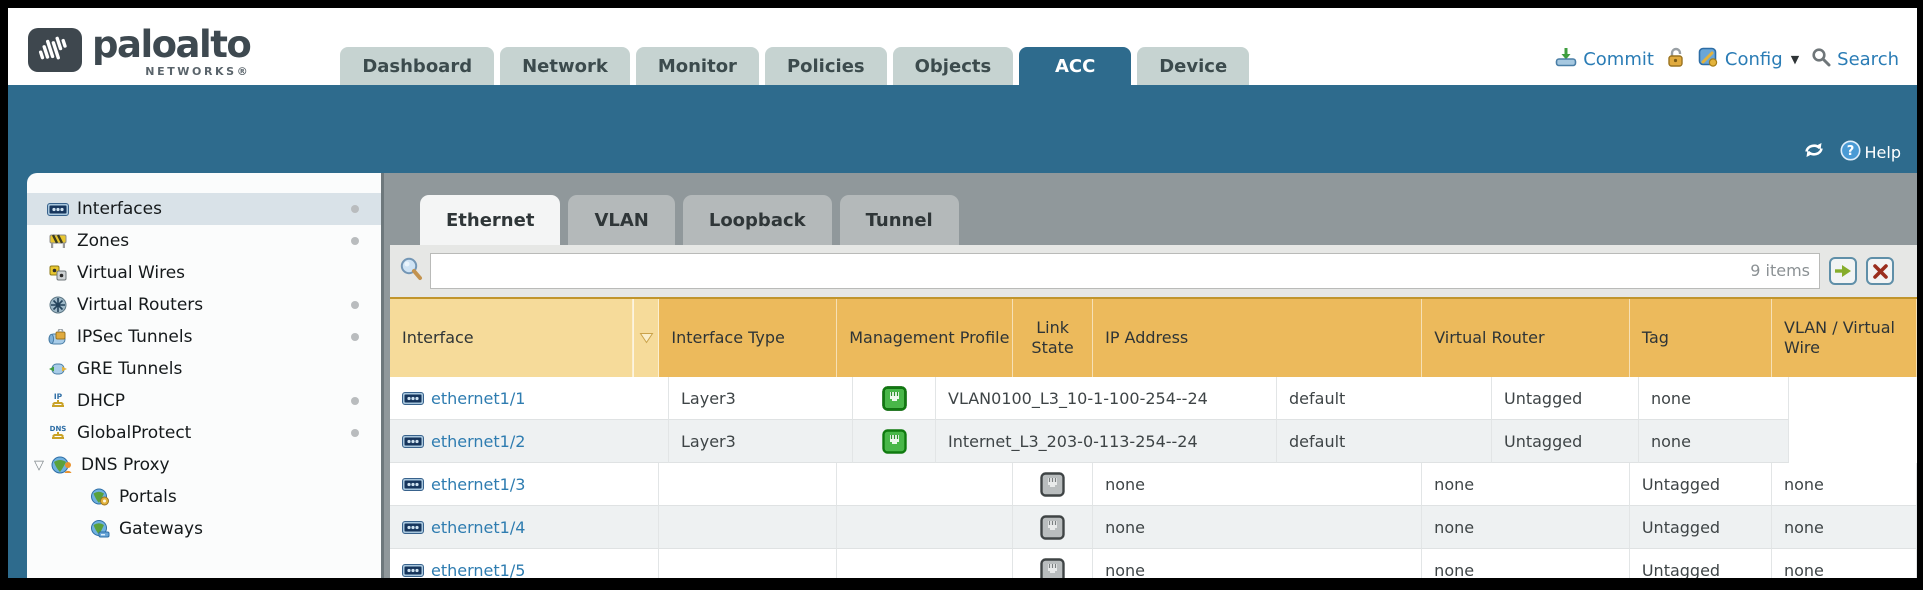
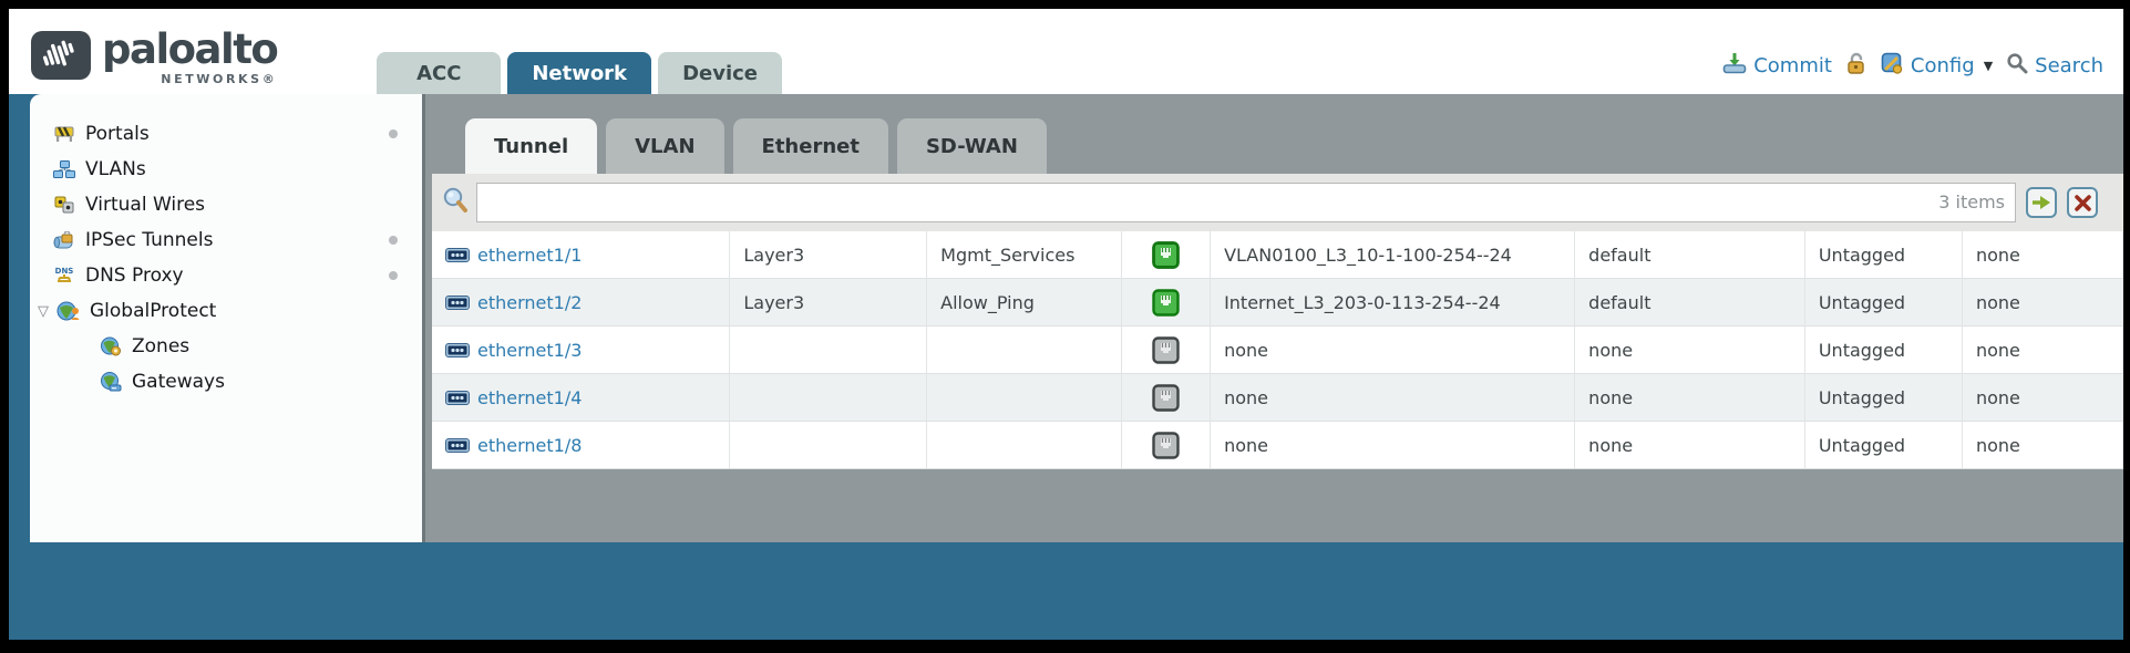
  paloalto
  NETWORKS®
- Dashboard
- Network
+ ACC
- Monitor
- Policies
- Objects
- ACC
+ Network
  Device
  Commit
  Config
  ▼
  Search
- ?
- Help
- Interfaces
- Zones
+ Portals
+ VLANs
  Virtual Wires
- Virtual Routers
  IPSec Tunnels
- GRE Tunnels
- IP
- DHCP
  DNS
- GlobalProtect
+ DNS Proxy
  ▽
- DNS Proxy
+ GlobalProtect
- Portals
+ Zones
  Gateways
- Ethernet
+ Tunnel
  VLAN
- Loopback
- Tunnel
+ Ethernet
+ SD-WAN
- 9 items
+ 3 items
- Interface
- Interface Type
- Management Profile
- Link State
- IP Address
- Virtual Router
- Tag
- VLAN / Virtual Wire
  ethernet1/1
  Layer3
+ Mgmt_Services
  VLAN0100_L3_10-1-100-254--24
  default
  Untagged
  none
  ethernet1/2
  Layer3
+ Allow_Ping
  Internet_L3_203-0-113-254--24
  default
  Untagged
  none
  ethernet1/3
  none
  none
  Untagged
  none
  ethernet1/4
  none
  none
  Untagged
  none
- ethernet1/5
+ ethernet1/8
  none
  none
  Untagged
  none
